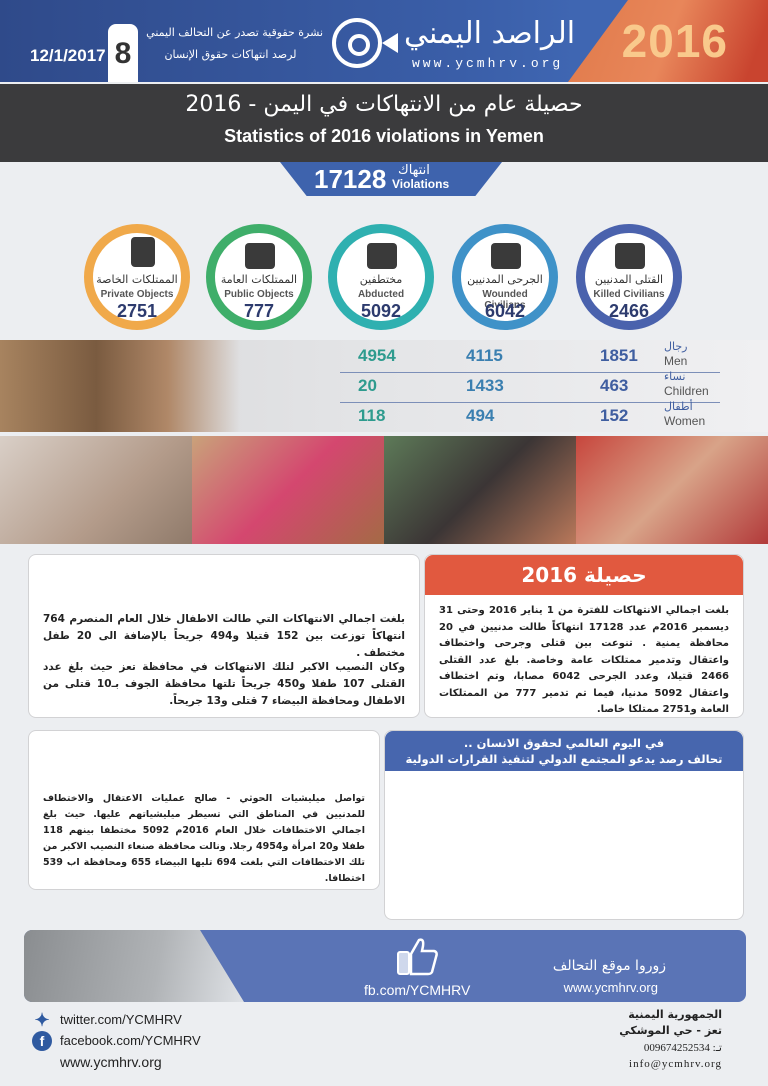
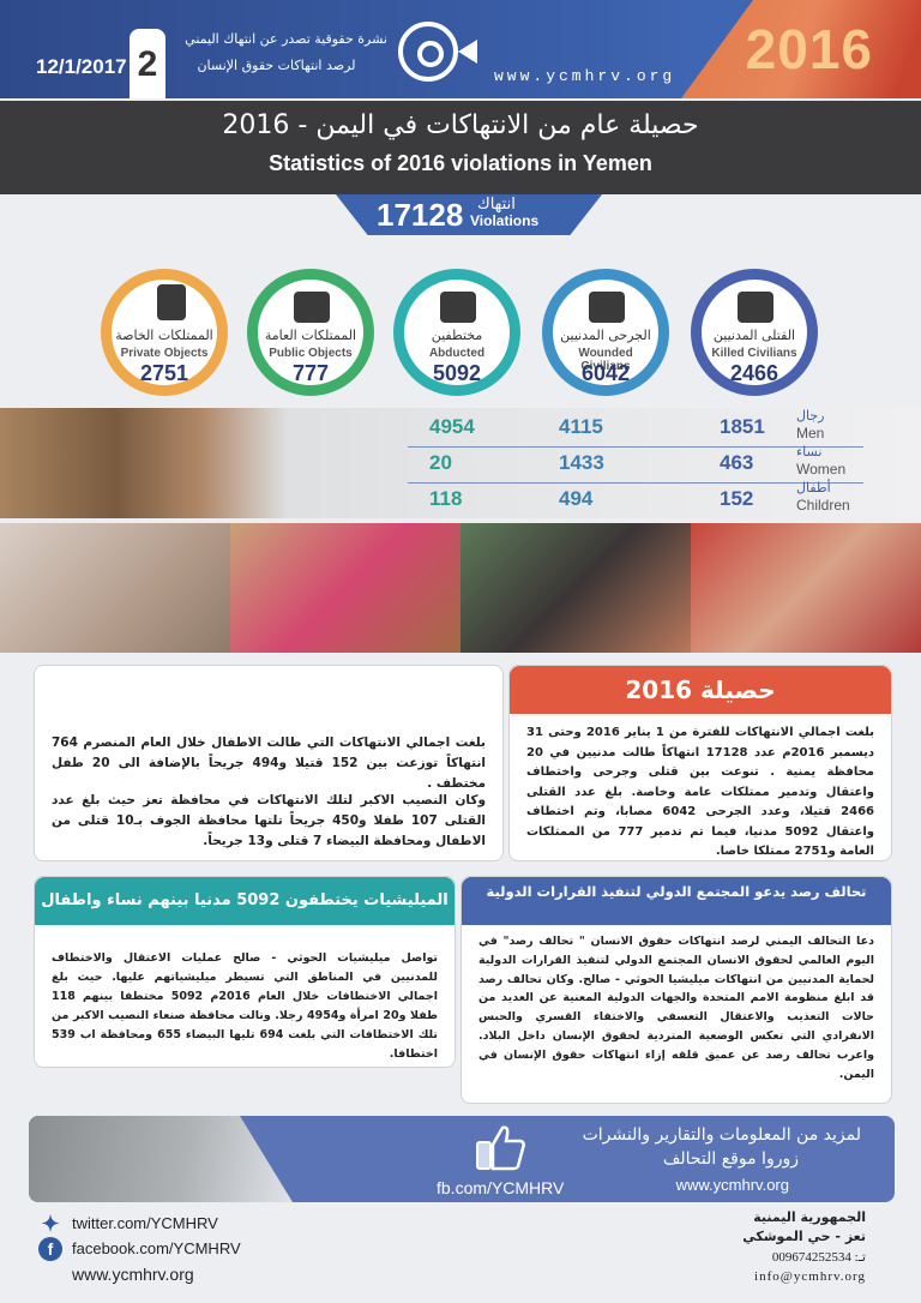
  2016
- الراصد اليمني
  www.ycmhrv.org
- نشرة حقوقية تصدر عن التحالف اليمني
+ نشرة حقوقية تصدر عن انتهاك اليمني
  لرصد انتهاكات حقوق الإنسان
- 8
+ 2
  12/1/2017
  حصيلة عام من الانتهاكات في اليمن - 2016
  Statistics of 2016 violations in Yemen
  17128
  انتهاك
  Violations
  الممتلكات الخاصة
  Private Objects
  2751
  الممتلكات العامة
  Public Objects
  777
  مختطفين
  Abducted
  5092
  الجرحى المدنيين
  Wounded Civilians
  6042
  القتلى المدنيين
  Killed Civilians
  2466
  4954
  4115
  1851
  رجال
  Men
  20
  1433
  463
  نساء
- Children
+ Women
  118
  494
  152
  أطفال
- Women
+ Children
  حصيلة 2016
  بلغت اجمالي الانتهاكات للفترة من 1 يناير 2016 وحتى 31 ديسمبر 2016م عدد 17128 انتهاكاً طالت مدنيين في 20 محافظة يمنية . تنوعت بين قتلى وجرحى واختطاف واعتقال وتدمير ممتلكات عامة وخاصة. بلغ عدد القتلى 2466 قتيلا، وعدد الجرحى 6042 مصابا، وتم اختطاف واعتقال 5092 مدنيا، فيما تم تدمير 777 من الممتلكات العامة و2751 ممتلكا خاصا.
  بلغت اجمالي الانتهاكات التي طالت الاطفال خلال العام المنصرم 764 انتهاكاً توزعت بين 152 قتيلا و494 جريحاً بالإضافة الى 20 طفل مختطف .
  وكان النصيب الاكبر لتلك الانتهاكات في محافظة تعز حيث بلغ عدد القتلى 107 طفلا و450 جريحاً تلتها محافظة الجوف بـ10 قتلى من الاطفال ومحافظة البيضاء 7 قتلى و13 جريحاً.
- في اليوم العالمي لحقوق الانسان ..
  تحالف رصد يدعو المجتمع الدولي لتنفيذ القرارات الدولية
+ دعا التحالف اليمني لرصد انتهاكات حقوق الانسان " تحالف رصد" في اليوم العالمي لحقوق الانسان المجتمع الدولي لتنفيذ القرارات الدولية لحماية المدنيين من انتهاكات ميليشيا الحوثي - صالح. وكان تحالف رصد قد ابلغ منظومة الامم المتحدة والجهات الدولية المعنية عن العديد من حالات التعذيب والاعتقال التعسفي والاختفاء القسري والحبس الانفرادي التي تعكس الوضعية المتردية لحقوق الإنسان داخل البلاد. واعرب تحالف رصد عن عميق قلقه إزاء انتهاكات حقوق الإنسان في اليمن.
+ الميليشيات يختطفون 5092 مدنيا بينهم نساء واطفال
  تواصل ميليشيات الحوثي - صالح عمليات الاعتقال والاختطاف للمدنيين في المناطق التي تسيطر ميليشياتهم عليها. حيث بلغ اجمالي الاختطافات خلال العام 2016م 5092 مختطفا بينهم 118 طفلا و20 امرأة و4954 رجلا. ونالت محافظة صنعاء النصيب الاكبر من تلك الاختطافات التي بلغت 694 تليها البيضاء 655 ومحافظة اب 539 اختطافا.
  fb.com/YCMHRV
+ لمزيد من المعلومات والتقارير والنشرات
  زوروا موقع التحالف
  www.ycmhrv.org
  ✦
  twitter.com/YCMHRV
  f
  facebook.com/YCMHRV
  www.ycmhrv.org
  الجمهورية اليمنية
  تعز - حي الموشكي
  تـ: 009674252534
  info@ycmhrv.org
